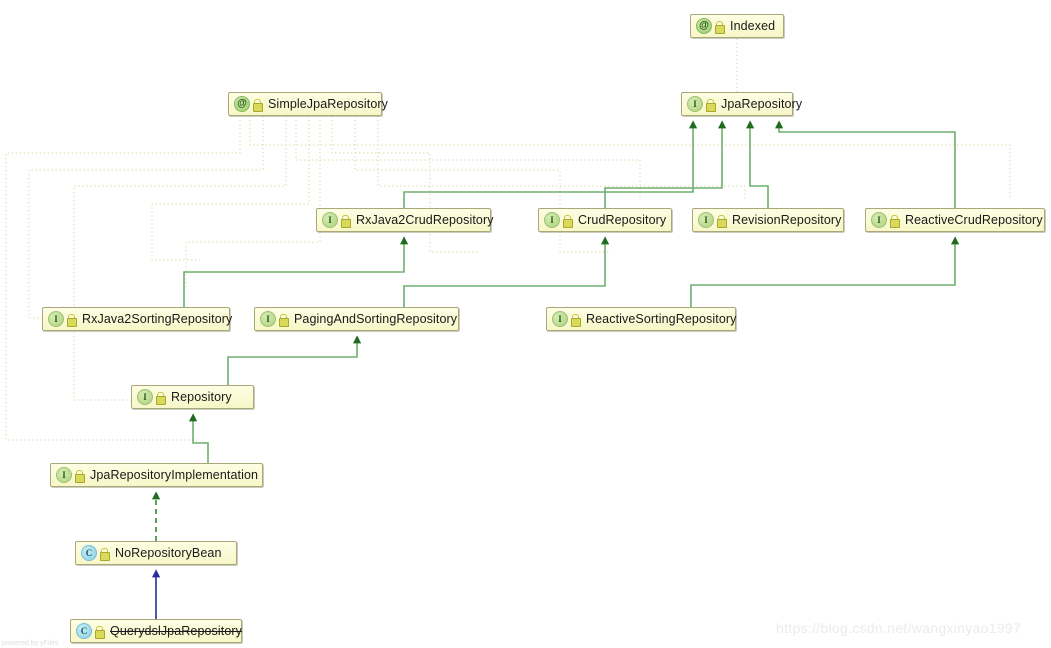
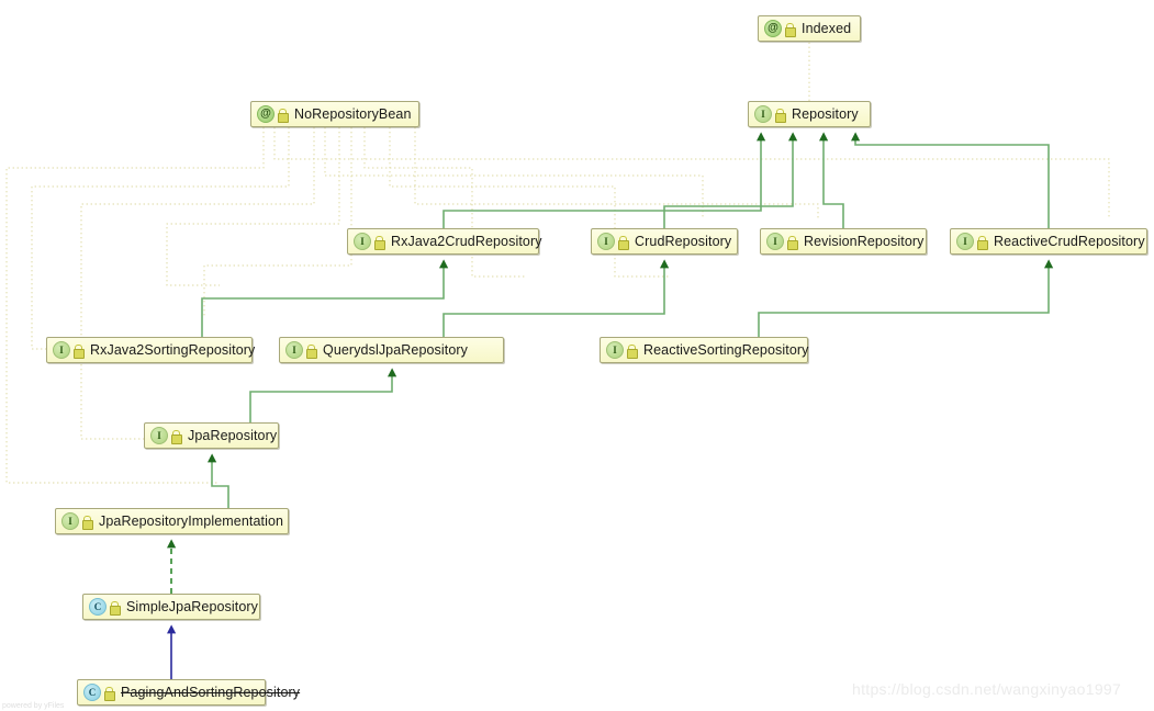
  @
  Indexed
  @
- SimpleJpaRepository
+ NoRepositoryBean
  I
- JpaRepository
+ Repository
  I
  RxJava2CrudRepository
  I
  CrudRepository
  I
  RevisionRepository
  I
  ReactiveCrudRepository
  I
  RxJava2SortingRepository
  I
- PagingAndSortingRepository
+ QuerydslJpaRepository
  I
  ReactiveSortingRepository
  I
- Repository
+ JpaRepository
  I
  JpaRepositoryImplementation
  C
- NoRepositoryBean
+ SimpleJpaRepository
  C
- QuerydslJpaRepository
+ PagingAndSortingRepository
